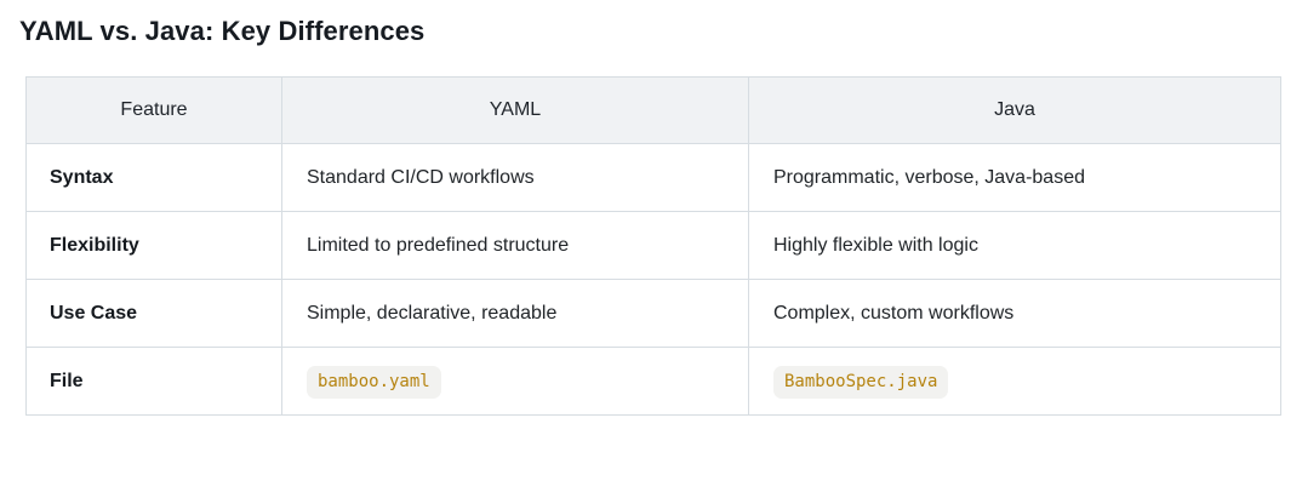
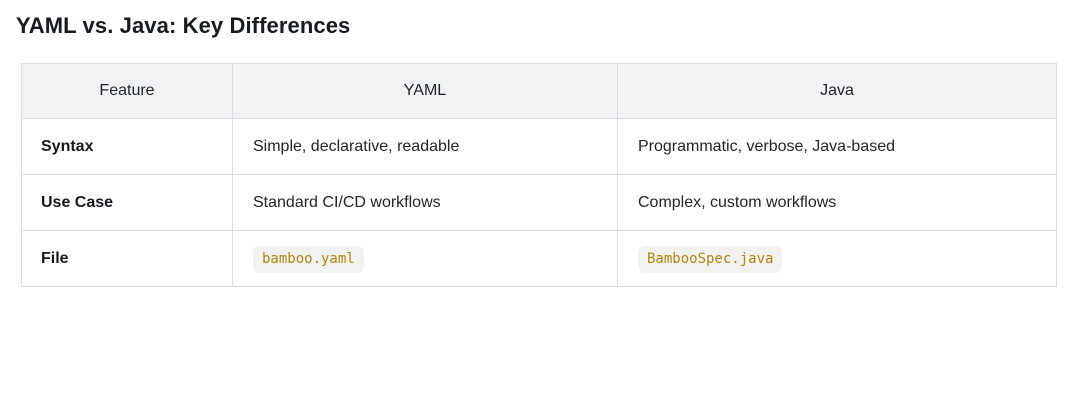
  YAML vs. Java: Key Differences
  Feature	YAML	Java
- Syntax	Standard CI/CD workflows	Programmatic, verbose, Java-based
+ Syntax	Simple, declarative, readable	Programmatic, verbose, Java-based
- Flexibility	Limited to predefined structure	Highly flexible with logic
- Use Case	Simple, declarative, readable	Complex, custom workflows
+ Use Case	Standard CI/CD workflows	Complex, custom workflows
  File	bamboo.yaml	BambooSpec.java
